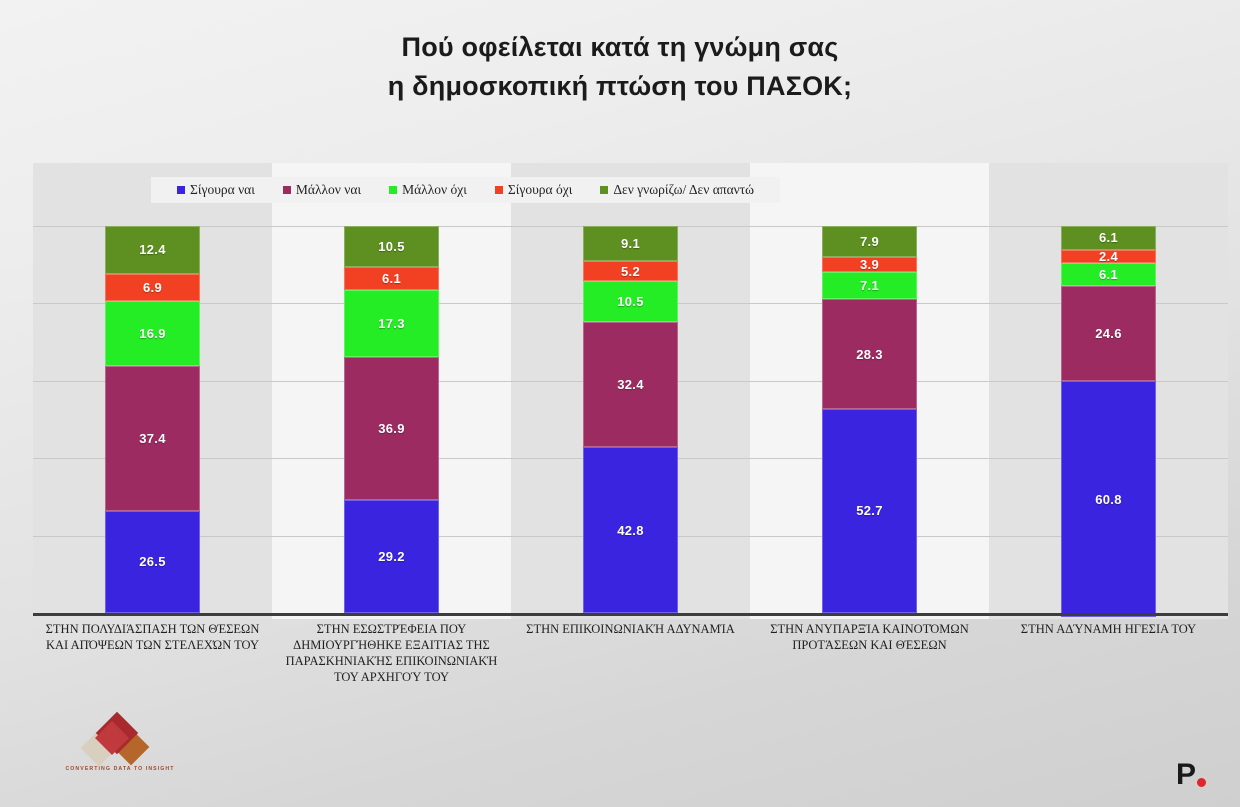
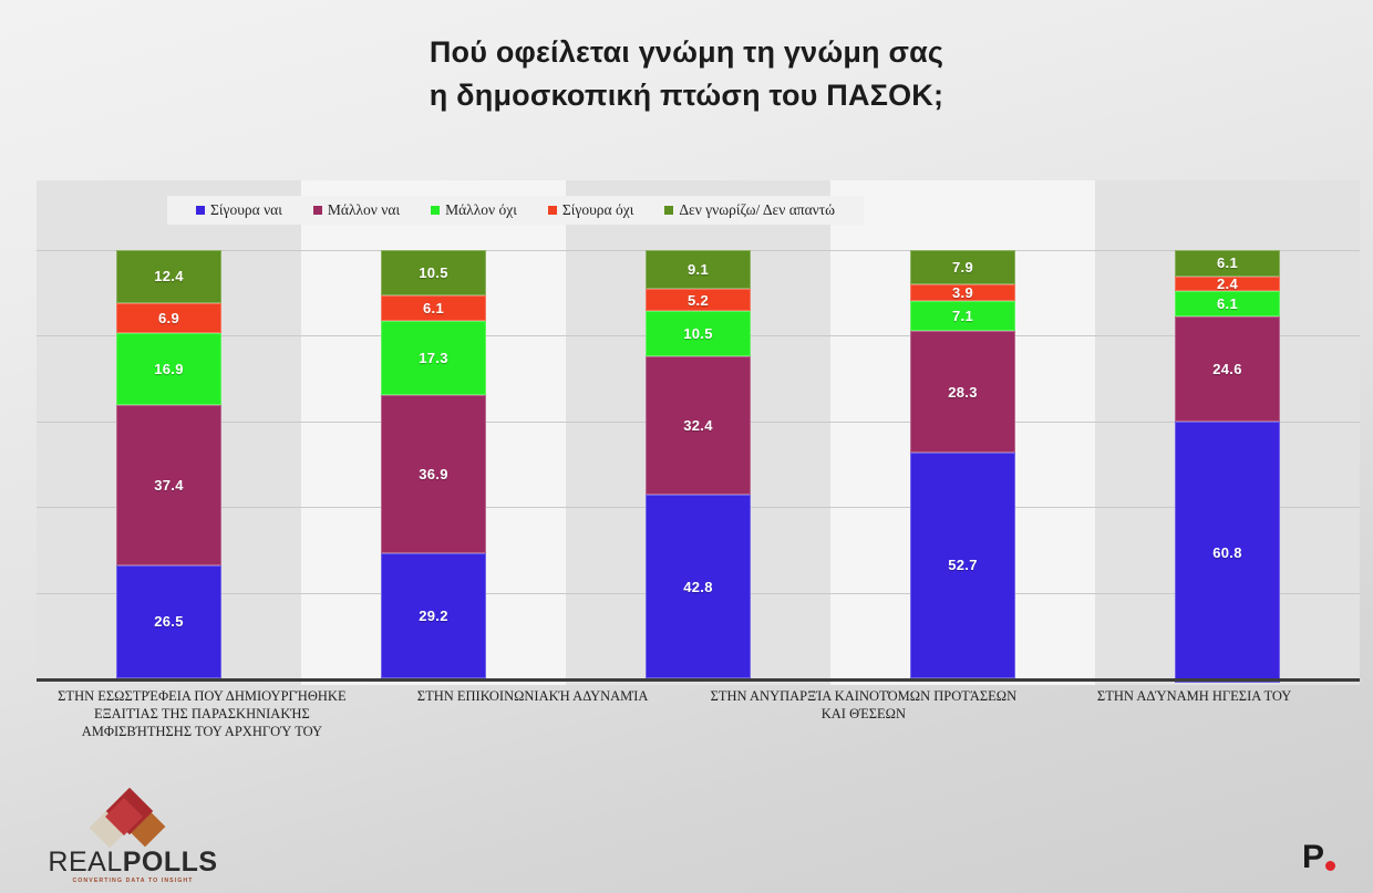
- Πού οφείλεται κατά τη γνώμη σας
+ Πού οφείλεται γνώμη τη γνώμη σας
  η δημοσκοπική πτώση του ΠΑΣΟΚ;
  Σίγουρα ναι
  Μάλλον ναι
  Μάλλον όχι
  Σίγουρα όχι
  Δεν γνωρίζω/ Δεν απαντώ
  12.4
  6.9
  16.9
  37.4
  26.5
  10.5
  6.1
  17.3
  36.9
  29.2
  9.1
  5.2
  10.5
  32.4
  42.8
  7.9
  3.9
  7.1
  28.3
  52.7
  6.1
  2.4
  6.1
  24.6
  60.8
- ΣΤΗΝ ΠΟΛΥΔΙΆΣΠΑΣΗ ΤΩΝ ΘΈΣΕΩΝ ΚΑΙ ΑΠΌΨΕΩΝ ΤΩΝ ΣΤΕΛΕΧΏΝ ΤΟΥ
- ΣΤΗΝ ΕΣΩΣΤΡΈΦΕΙΑ ΠΟΥ ΔΗΜΙΟΥΡΓΉΘΗΚΕ ΕΞΑΙΤΊΑΣ ΤΗΣ ΠΑΡΑΣΚΗΝΙΑΚΉΣ ΕΠΙΚΟΙΝΩΝΙΑΚΉ ΤΟΥ ΑΡΧΗΓΟΎ ΤΟΥ
+ ΣΤΗΝ ΕΣΩΣΤΡΈΦΕΙΑ ΠΟΥ ΔΗΜΙΟΥΡΓΉΘΗΚΕ ΕΞΑΙΤΊΑΣ ΤΗΣ ΠΑΡΑΣΚΗΝΙΑΚΉΣ ΑΜΦΙΣΒΉΤΗΣΗΣ ΤΟΥ ΑΡΧΗΓΟΎ ΤΟΥ
  ΣΤΗΝ ΕΠΙΚΟΙΝΩΝΙΑΚΉ ΑΔΥΝΑΜΊΑ
  ΣΤΗΝ ΑΝΥΠΑΡΞΊΑ ΚΑΙΝΟΤΌΜΩΝ ΠΡΟΤΆΣΕΩΝ ΚΑΙ ΘΈΣΕΩΝ
  ΣΤΗΝ ΑΔΎΝΑΜΗ ΗΓΕΣΙΑ ΤΟΥ
+ REALPOLLS
  P
